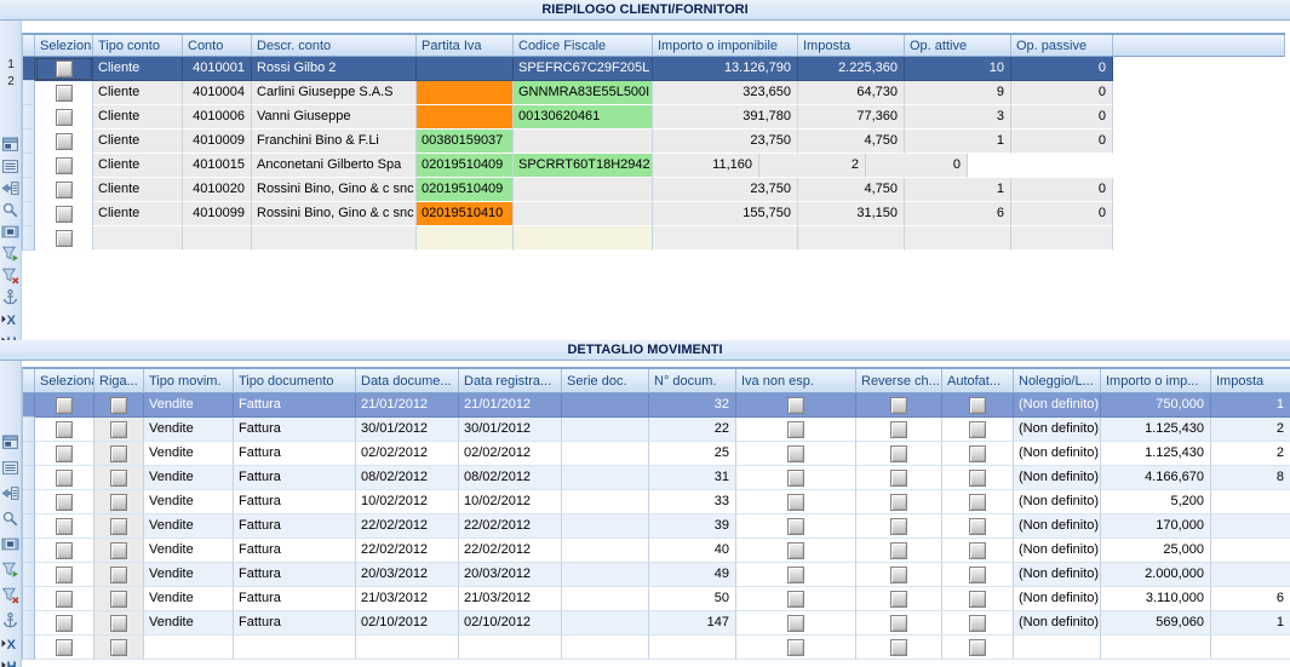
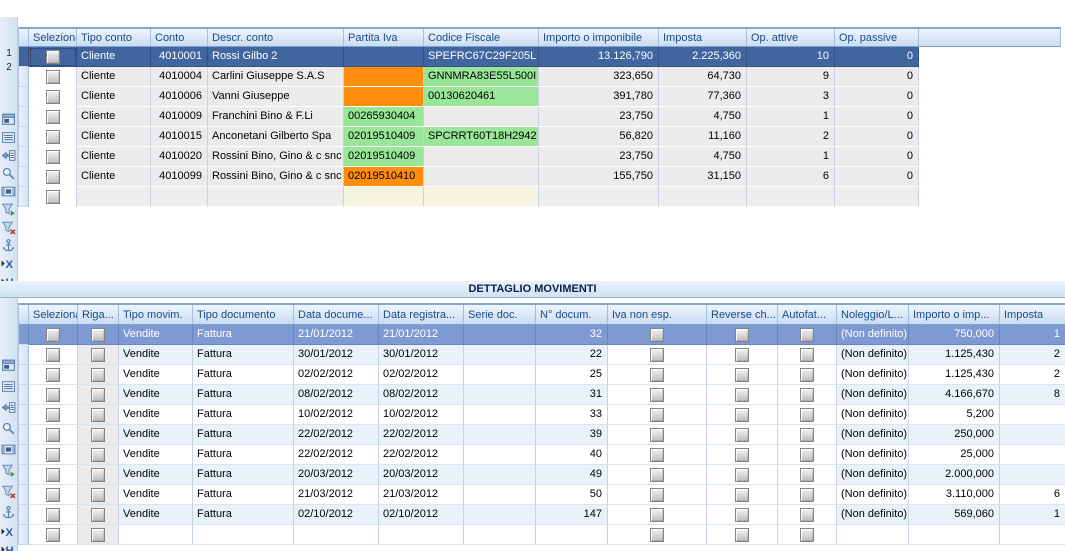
- RIEPILOGO CLIENTI/FORNITORI
  1
  2
  X
  Selezion
  Tipo conto
  Conto
  Descr. conto
  Partita Iva
  Codice Fiscale
  Importo o imponibile
  Imposta
  Op. attive
  Op. passive
  Cliente
  4010001
  Rossi Gilbo 2
  SPEFRC67C29F205L
  13.126,790
  2.225,360
  10
  0
  Cliente
  4010004
  Carlini Giuseppe S.A.S
  GNNMRA83E55L500I
  323,650
  64,730
  9
  0
  Cliente
  4010006
  Vanni Giuseppe
  00130620461
  391,780
  77,360
  3
  0
  Cliente
  4010009
  Franchini Bino & F.Li
- 00380159037
+ 00265930404
  23,750
  4,750
  1
  0
  Cliente
  4010015
  Anconetani Gilberto Spa
  02019510409
  SPCRRT60T18H2942
+ 56,820
  11,160
  2
  0
  Cliente
  4010020
  Rossini Bino, Gino & c snc
  02019510409
  23,750
  4,750
  1
  0
  Cliente
  4010099
  Rossini Bino, Gino & c snc
  02019510410
  155,750
  31,150
  6
  0
  DETTAGLIO MOVIMENTI
  X
  Selezion
  Riga...
  Tipo movim.
  Tipo documento
  Data docume...
  Data registra...
  Serie doc.
  N° docum.
  Iva non esp.
  Reverse ch...
  Autofat...
  Noleggio/L...
  Importo o imp...
  Imposta
  Vendite
  Fattura
  21/01/2012
  21/01/2012
  32
  (Non definito)
  750,000
  1
  Vendite
  Fattura
  30/01/2012
  30/01/2012
  22
  (Non definito)
  1.125,430
  2
  Vendite
  Fattura
  02/02/2012
  02/02/2012
  25
  (Non definito)
  1.125,430
  2
  Vendite
  Fattura
  08/02/2012
  08/02/2012
  31
  (Non definito)
  4.166,670
  8
  Vendite
  Fattura
  10/02/2012
  10/02/2012
  33
  (Non definito)
  5,200
  Vendite
  Fattura
  22/02/2012
  22/02/2012
  39
  (Non definito)
- 170,000
+ 250,000
  Vendite
  Fattura
  22/02/2012
  22/02/2012
  40
  (Non definito)
  25,000
  Vendite
  Fattura
  20/03/2012
  20/03/2012
  49
  (Non definito)
  2.000,000
  Vendite
  Fattura
  21/03/2012
  21/03/2012
  50
  (Non definito)
  3.110,000
  6
  Vendite
  Fattura
  02/10/2012
  02/10/2012
  147
  (Non definito)
  569,060
  1
